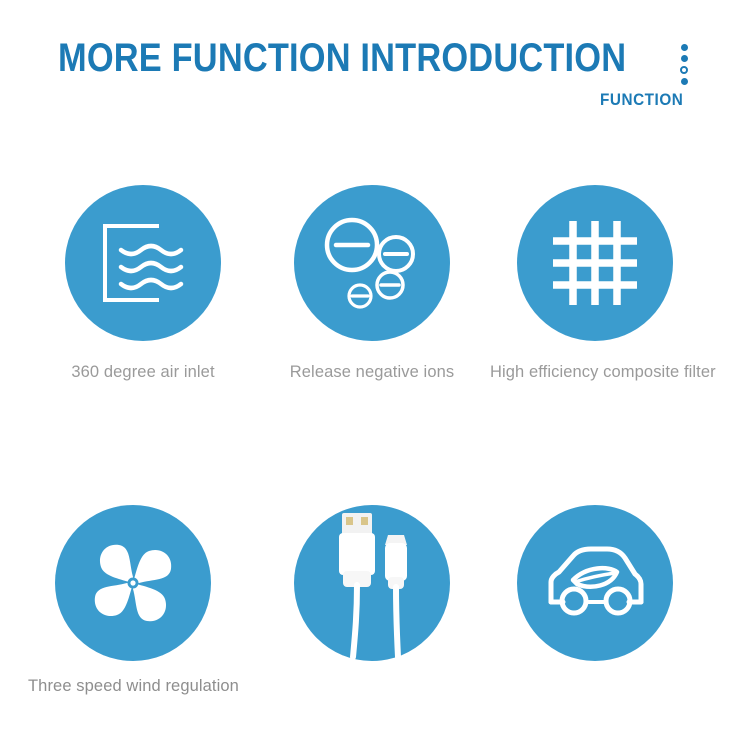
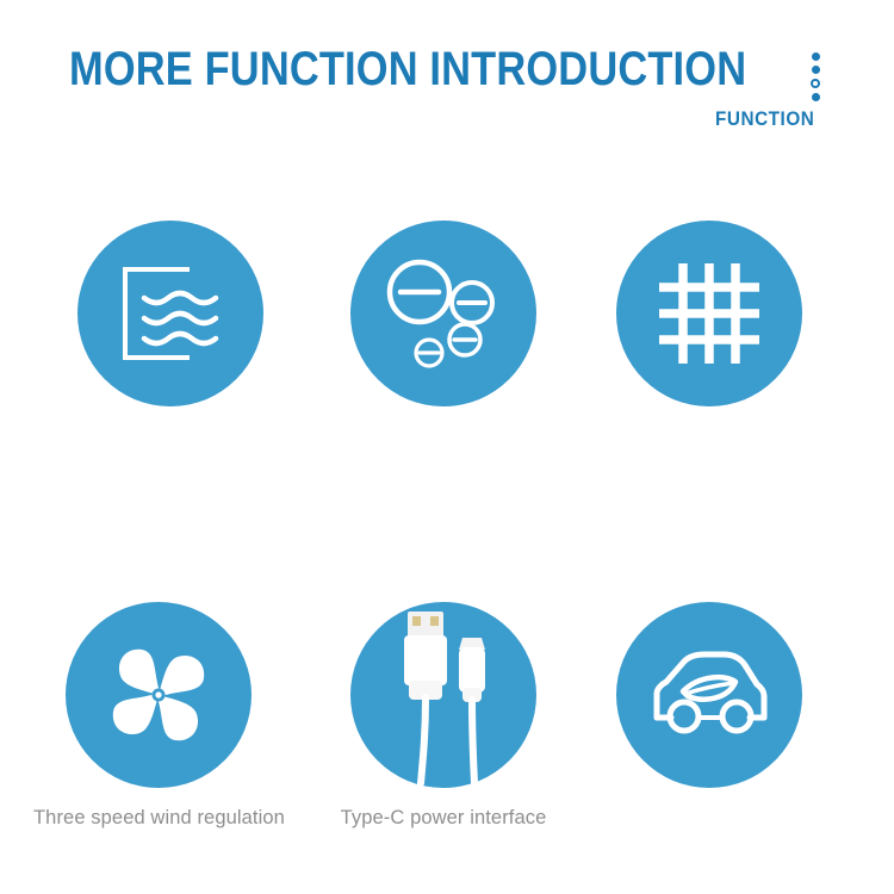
  MORE FUNCTION INTRODUCTION
  FUNCTION
- 360 degree air inlet
- Release negative ions
- High efficiency composite filter
  Three speed wind regulation
+ Type-C power interface
